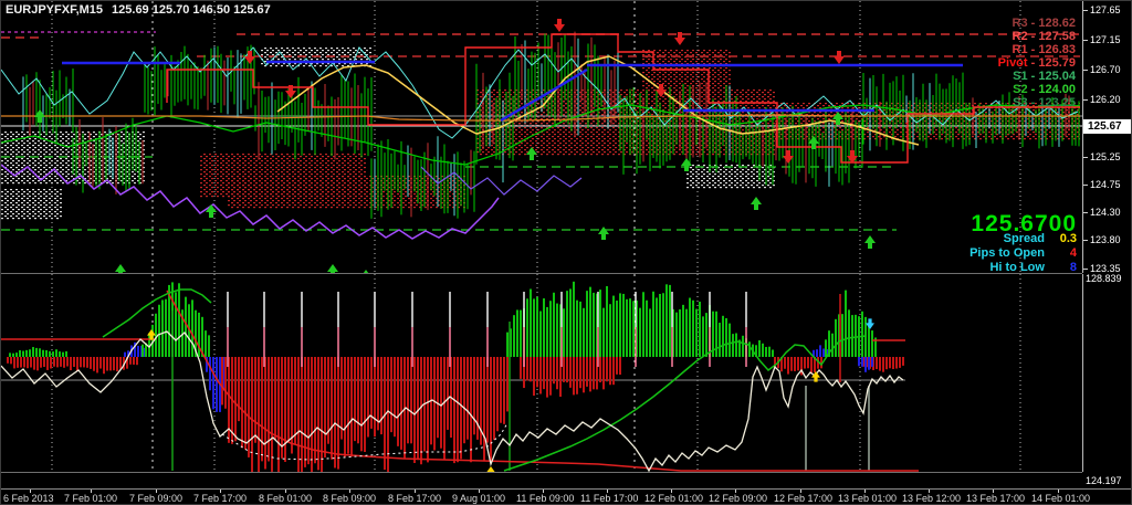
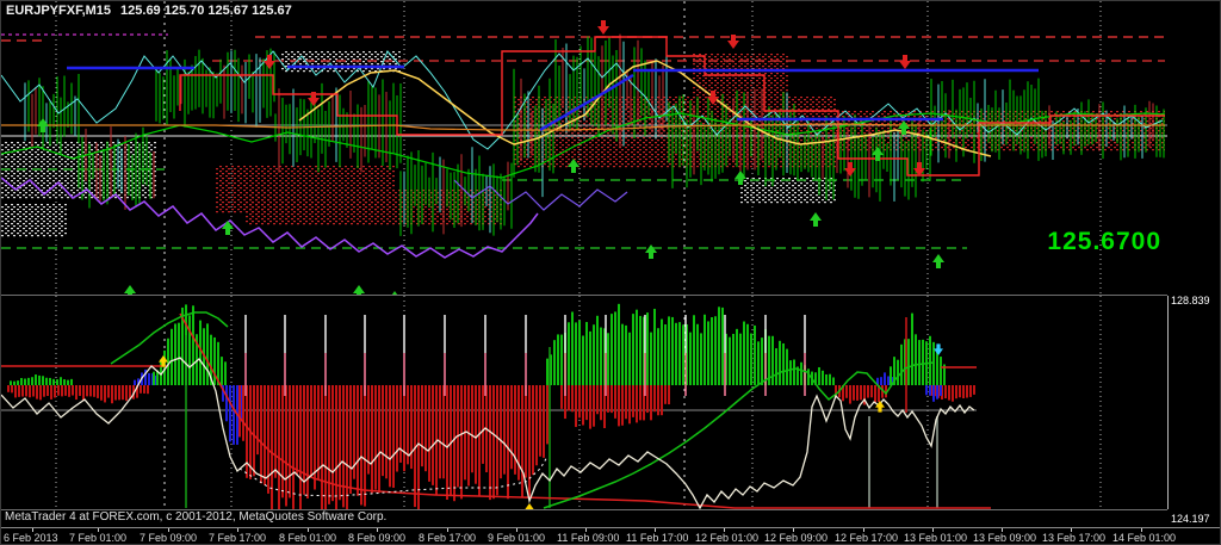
- EURJPYFXF,M15 125.69 125.70 146.50 125.67
+ EURJPYFXF,M15 125.69 125.70 125.67 125.67
- R3 - 128.62
- R2 - 127.58
- R1 - 126.83
- Pivot - 125.79
- S1 - 125.04
- S2 - 124.00
- S3 - 123.25
  125.6700
- Spread 0.3
- Pips to Open 4
- Hi to Low 8
- 127.65
- 127.15
- 126.70
- 126.20
- 125.25
- 124.75
- 124.30
- 123.80
- 123.35
- 125.67
  128.839
  124.197
+ MetaTrader 4 at FOREX.com, c 2001-2012, MetaQuotes Software Corp.
  6 Feb 2013
  7 Feb 01:00
  7 Feb 09:00
  7 Feb 17:00
  8 Feb 01:00
  8 Feb 09:00
  8 Feb 17:00
- 9 Aug 01:00
+ 9 Feb 01:00
  11 Feb 09:00
  11 Feb 17:00
  12 Feb 01:00
  12 Feb 09:00
  12 Feb 17:00
  13 Feb 01:00
- 13 Feb 12:00
+ 13 Feb 09:00
  13 Feb 17:00
  14 Feb 01:00
